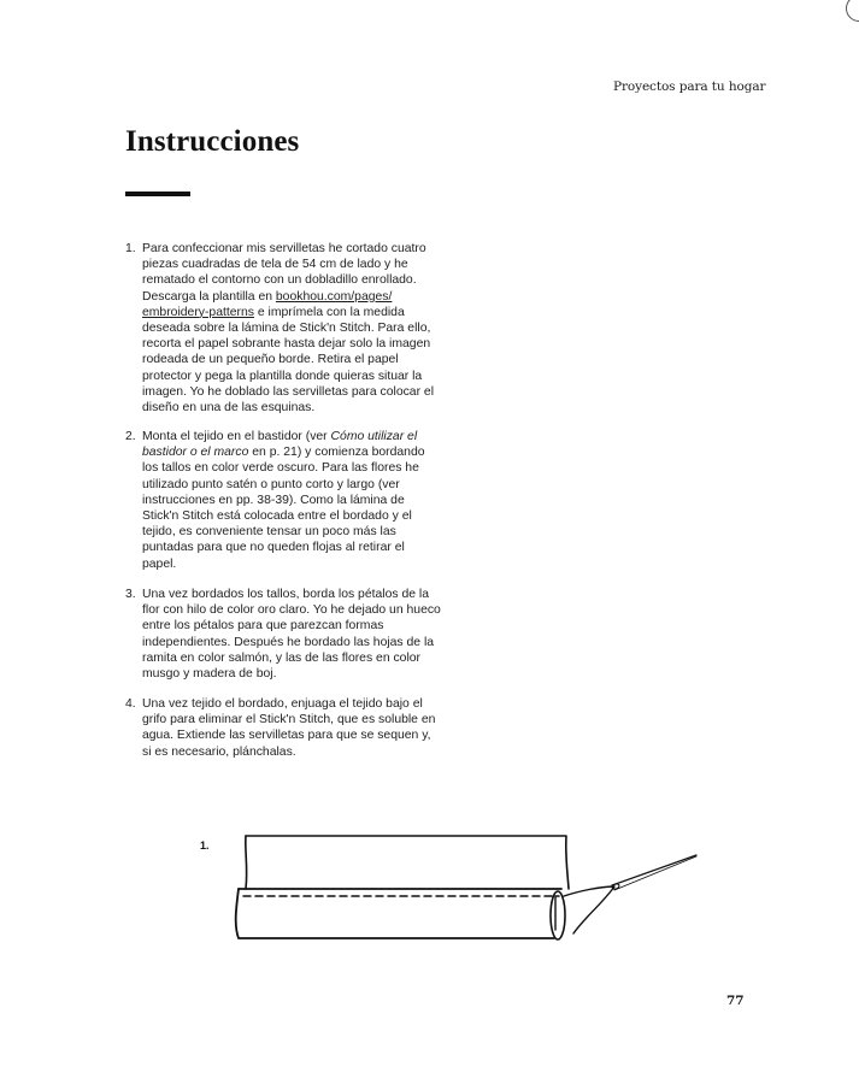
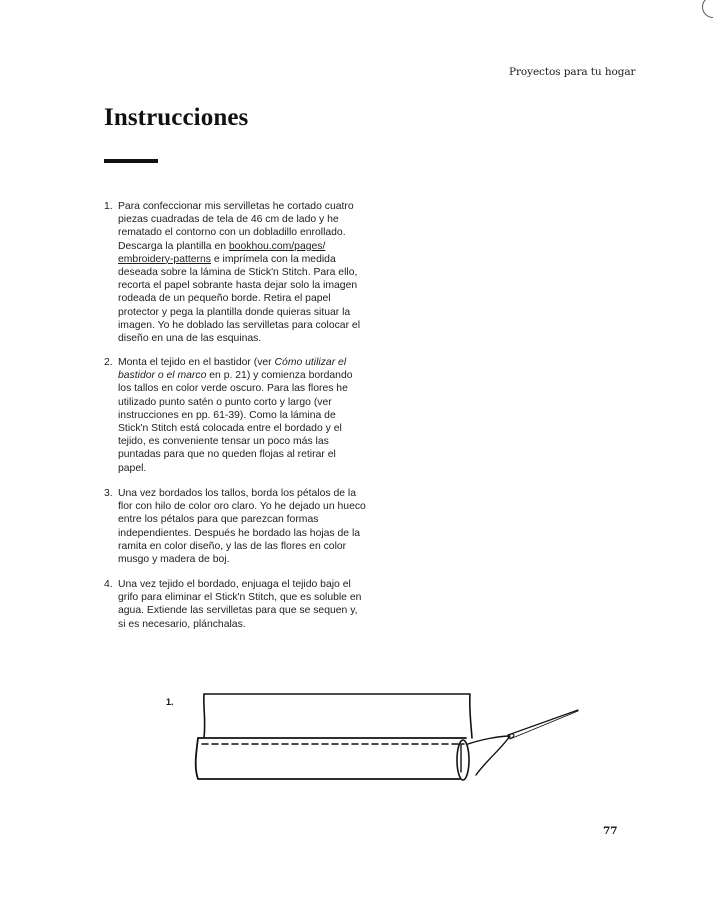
  Proyectos para tu hogar
  Instrucciones
  1.
- Para confeccionar mis servilletas he cortado cuatro piezas cuadradas de tela de 54 cm de lado y he rematado el contorno con un dobladillo enrollado. Descarga la plantilla en bookhou.com/pages/ embroidery-patterns e imprímela con la medida deseada sobre la lámina de Stick'n Stitch. Para ello, recorta el papel sobrante hasta dejar solo la imagen rodeada de un pequeño borde. Retira el papel protector y pega la plantilla donde quieras situar la imagen. Yo he doblado las servilletas para colocar el diseño en una de las esquinas.
+ Para confeccionar mis servilletas he cortado cuatro piezas cuadradas de tela de 46 cm de lado y he rematado el contorno con un dobladillo enrollado. Descarga la plantilla en bookhou.com/pages/ embroidery-patterns e imprímela con la medida deseada sobre la lámina de Stick'n Stitch. Para ello, recorta el papel sobrante hasta dejar solo la imagen rodeada de un pequeño borde. Retira el papel protector y pega la plantilla donde quieras situar la imagen. Yo he doblado las servilletas para colocar el diseño en una de las esquinas.
  2.
- Monta el tejido en el bastidor (ver Cómo utilizar el bastidor o el marco en p. 21) y comienza bordando los tallos en color verde oscuro. Para las flores he utilizado punto satén o punto corto y largo (ver instrucciones en pp. 38-39). Como la lámina de Stick'n Stitch está colocada entre el bordado y el tejido, es conveniente tensar un poco más las puntadas para que no queden flojas al retirar el papel.
+ Monta el tejido en el bastidor (ver Cómo utilizar el bastidor o el marco en p. 21) y comienza bordando los tallos en color verde oscuro. Para las flores he utilizado punto satén o punto corto y largo (ver instrucciones en pp. 61-39). Como la lámina de Stick'n Stitch está colocada entre el bordado y el tejido, es conveniente tensar un poco más las puntadas para que no queden flojas al retirar el papel.
  3.
- Una vez bordados los tallos, borda los pétalos de la flor con hilo de color oro claro. Yo he dejado un hueco entre los pétalos para que parezcan formas independientes. Después he bordado las hojas de la ramita en color salmón, y las de las flores en color musgo y madera de boj.
+ Una vez bordados los tallos, borda los pétalos de la flor con hilo de color oro claro. Yo he dejado un hueco entre los pétalos para que parezcan formas independientes. Después he bordado las hojas de la ramita en color diseño, y las de las flores en color musgo y madera de boj.
  4.
  Una vez tejido el bordado, enjuaga el tejido bajo el grifo para eliminar el Stick'n Stitch, que es soluble en agua. Extiende las servilletas para que se sequen y, si es necesario, plánchalas.
  1.
  77
